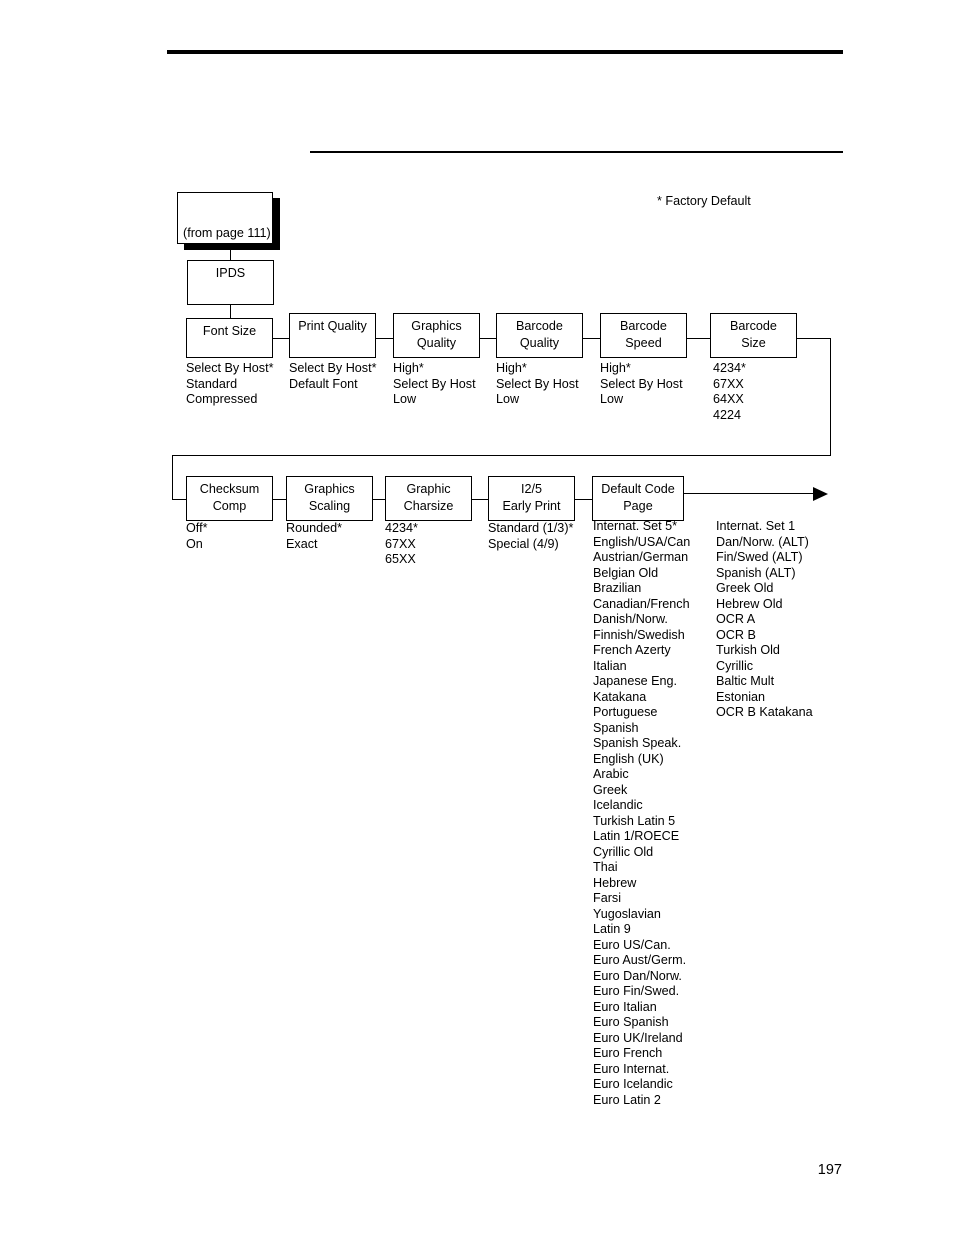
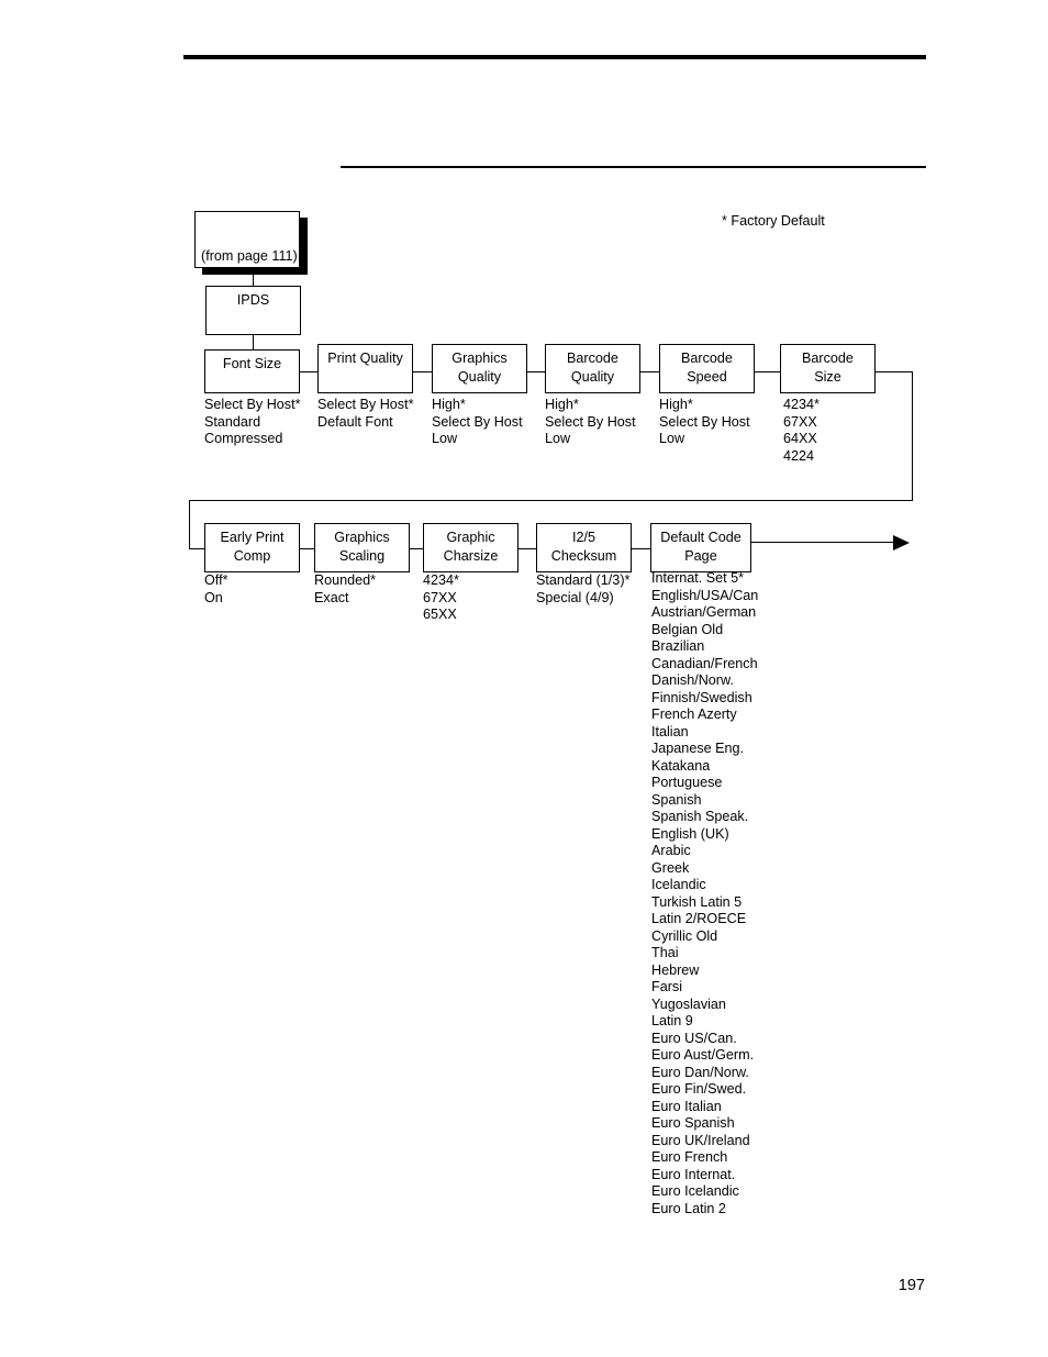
  * Factory Default
  (from page 111)
  IPDS
  Font Size
  Print Quality
  Graphics
  Quality
  Barcode
  Quality
  Barcode
  Speed
  Barcode
  Size
  Select By Host*
  Standard
  Compressed
  Select By Host*
  Default Font
  High*
  Select By Host
  Low
  High*
  Select By Host
  Low
  High*
  Select By Host
  Low
  4234*
  67XX
  64XX
  4224
- Checksum
+ Early Print
  Comp
  Graphics
  Scaling
  Graphic
  Charsize
  I2/5
- Early Print
+ Checksum
  Default Code
  Page
  Off*
  On
  Rounded*
  Exact
  4234*
  67XX
  65XX
  Standard (1/3)*
  Special (4/9)
  Internat. Set 5*
  English/USA/Can
  Austrian/German
  Belgian Old
  Brazilian
  Canadian/French
  Danish/Norw.
  Finnish/Swedish
  French Azerty
  Italian
  Japanese Eng.
  Katakana
  Portuguese
  Spanish
  Spanish Speak.
  English (UK)
  Arabic
  Greek
  Icelandic
  Turkish Latin 5
- Latin 1/ROECE
+ Latin 2/ROECE
  Cyrillic Old
  Thai
  Hebrew
  Farsi
  Yugoslavian
  Latin 9
  Euro US/Can.
  Euro Aust/Germ.
  Euro Dan/Norw.
  Euro Fin/Swed.
  Euro Italian
  Euro Spanish
  Euro UK/Ireland
  Euro French
  Euro Internat.
  Euro Icelandic
  Euro Latin 2
- Internat. Set 1
- Dan/Norw. (ALT)
- Fin/Swed (ALT)
- Spanish (ALT)
- Greek Old
- Hebrew Old
- OCR A
- OCR B
- Turkish Old
- Cyrillic
- Baltic Mult
- Estonian
- OCR B Katakana
  197
